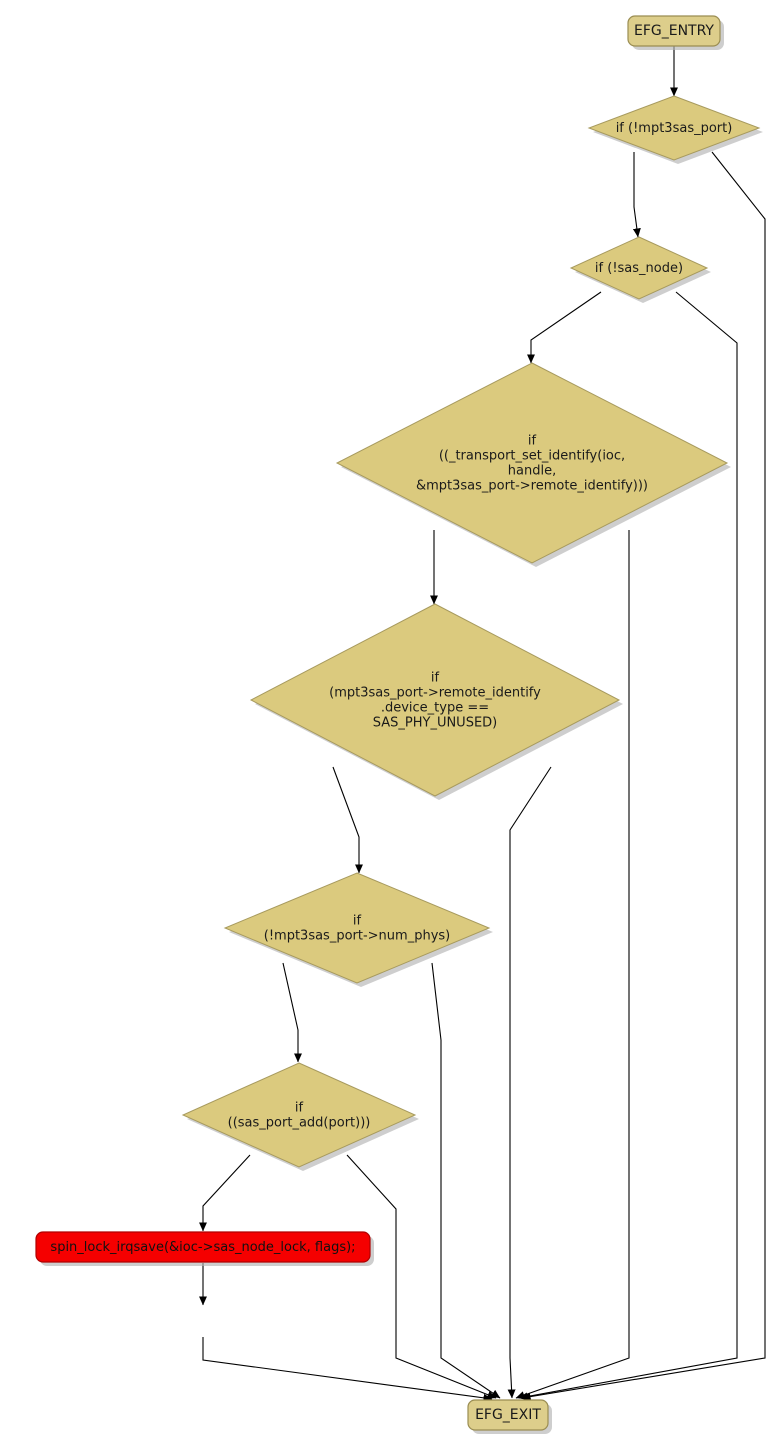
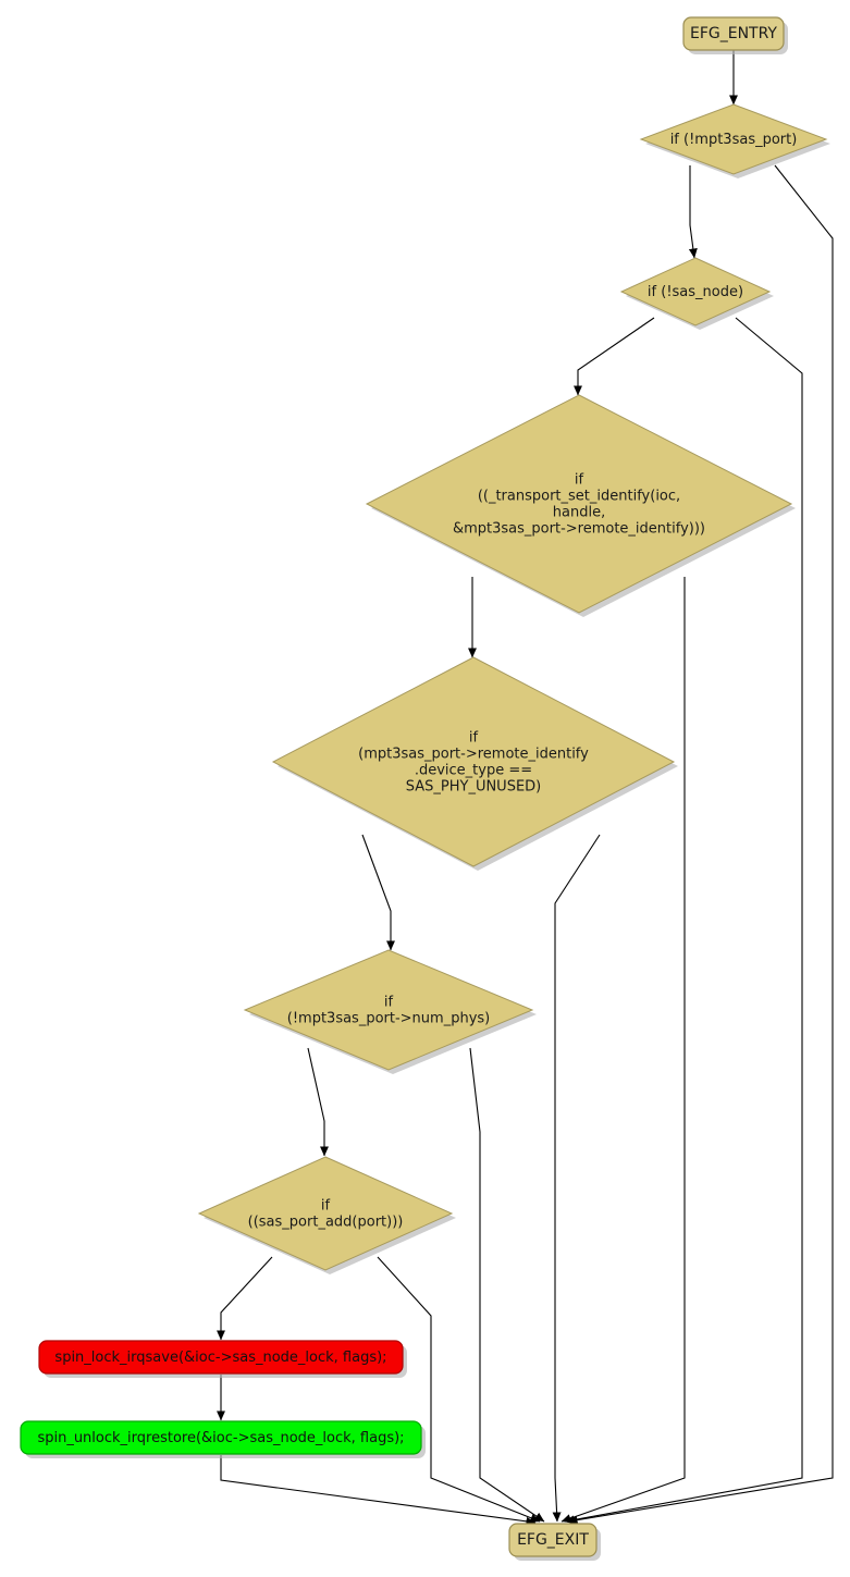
  EFG_ENTRY
  if (!mpt3sas_port)
  if (!sas_node)
  if ((_transport_set_identify(ioc, handle, &mpt3sas_port->remote_identify)))
  if (mpt3sas_port->remote_identify .device_type == SAS_PHY_UNUSED)
  if (!mpt3sas_port->num_phys)
  if ((sas_port_add(port)))
  spin_lock_irqsave(&ioc->sas_node_lock, flags);
+ spin_unlock_irqrestore(&ioc->sas_node_lock, flags);
  EFG_EXIT
